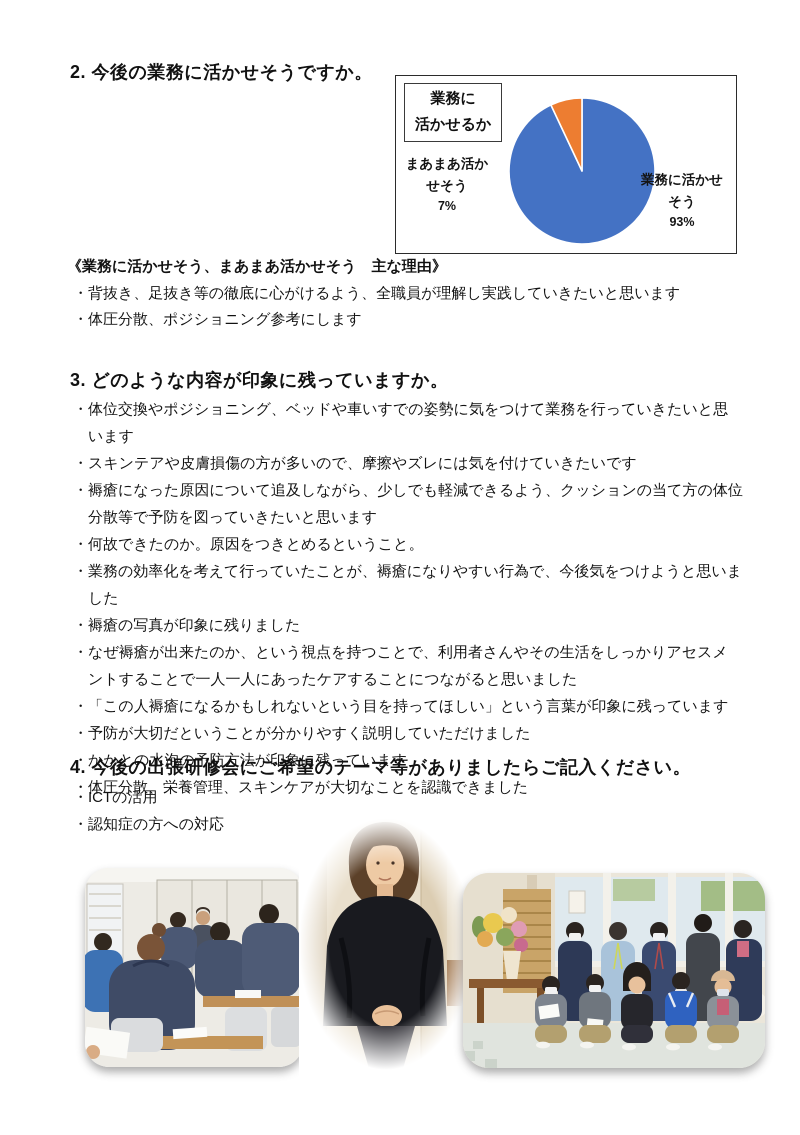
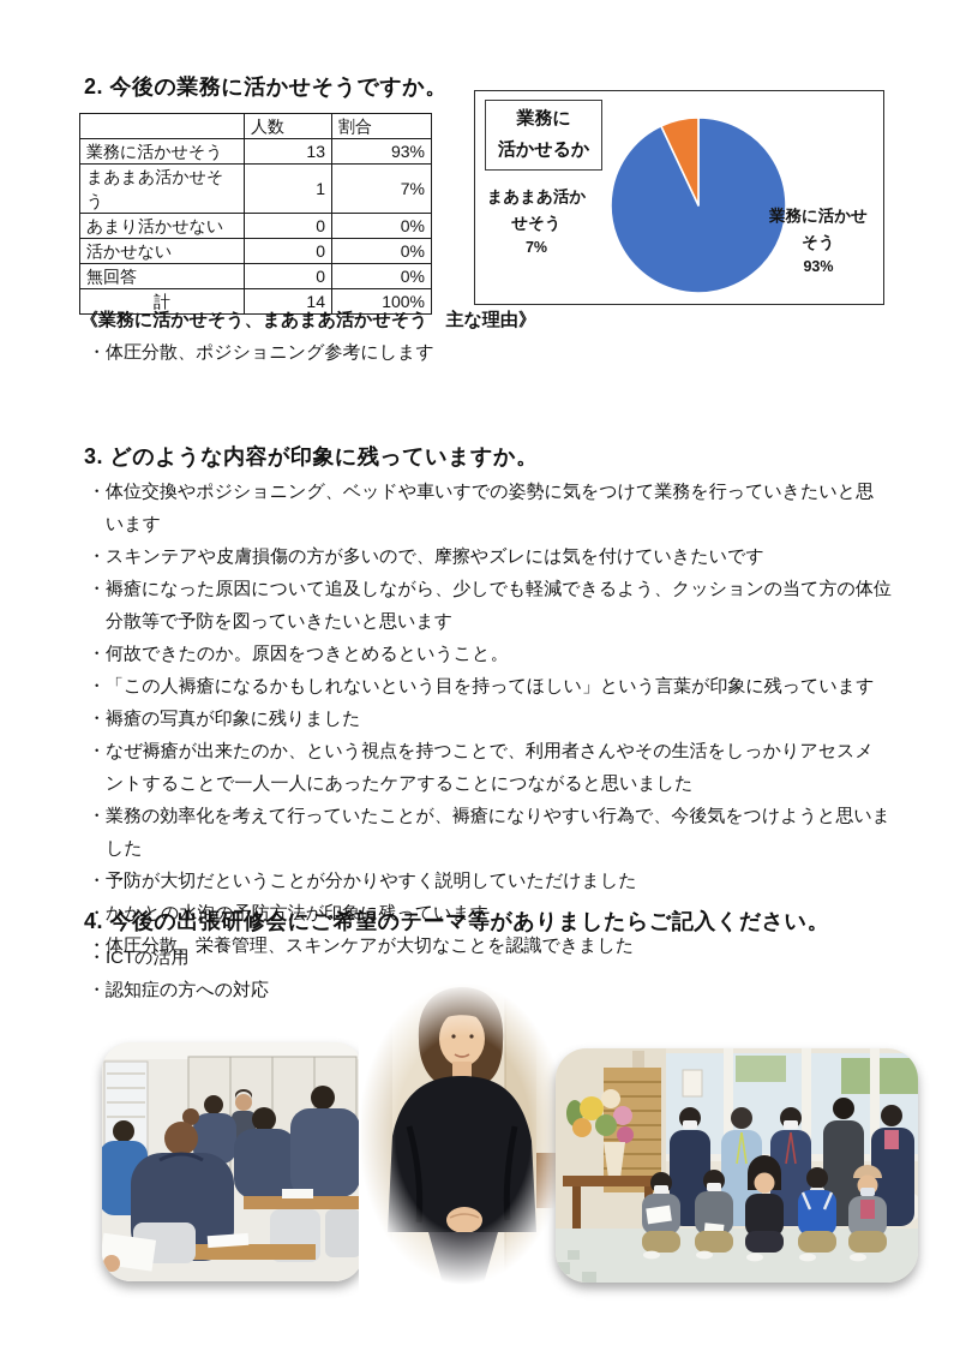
  2. 今後の業務に活かせそうですか。
+ 		人数	割合
+ 業務に活かせそう	13	93%
+ まあまあ活かせそう	1	7%
+ あまり活かせない	0	0%
+ 活かせない	0	0%
+ 無回答	0	0%
+ 計	14	100%
  業務に
  活かせるか
  まあまあ活か
  せそう
  7%
  業務に活かせ
  そう
  93%
  《業務に活かせそう、まあまあ活かせそう 主な理由》
- ・背抜き、足抜き等の徹底に心がけるよう、全職員が理解し実践していきたいと思います
  ・体圧分散、ポジショニング参考にします
  3. どのような内容が印象に残っていますか。
  ・体位交換やポジショニング、ベッドや車いすでの姿勢に気をつけて業務を行っていきたいと思います
  ・スキンテアや皮膚損傷の方が多いので、摩擦やズレには気を付けていきたいです
  ・褥瘡になった原因について追及しながら、少しでも軽減できるよう、クッションの当て方の体位分散等で予防を図っていきたいと思います
  ・何故できたのか。原因をつきとめるということ。
- ・業務の効率化を考えて行っていたことが、褥瘡になりやすい行為で、今後気をつけようと思いました
+ ・「この人褥瘡になるかもしれないという目を持ってほしい」という言葉が印象に残っています
  ・褥瘡の写真が印象に残りました
  ・なぜ褥瘡が出来たのか、という視点を持つことで、利用者さんやその生活をしっかりアセスメントすることで一人一人にあったケアすることにつながると思いました
- ・「この人褥瘡になるかもしれないという目を持ってほしい」という言葉が印象に残っています
+ ・業務の効率化を考えて行っていたことが、褥瘡になりやすい行為で、今後気をつけようと思いました
  ・予防が大切だということが分かりやすく説明していただけました
  ・かかとの水泡の予防方法が印象に残っています
  ・体圧分散、栄養管理、スキンケアが大切なことを認識できました
  4. 今後の出張研修会にご希望のテーマ等がありましたらご記入ください。
  ・ICTの活用
  ・認知症の方への対応
